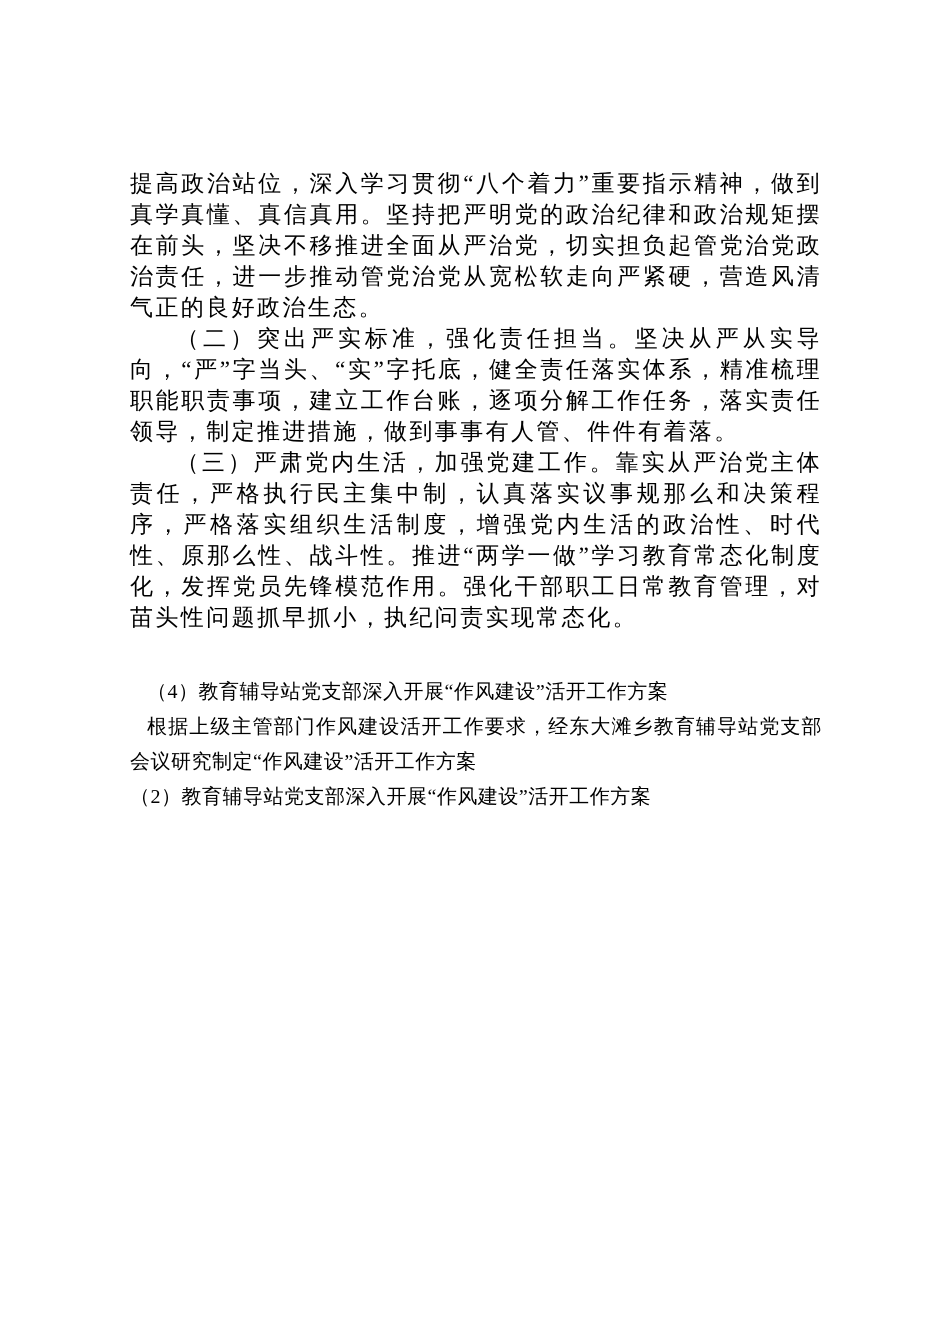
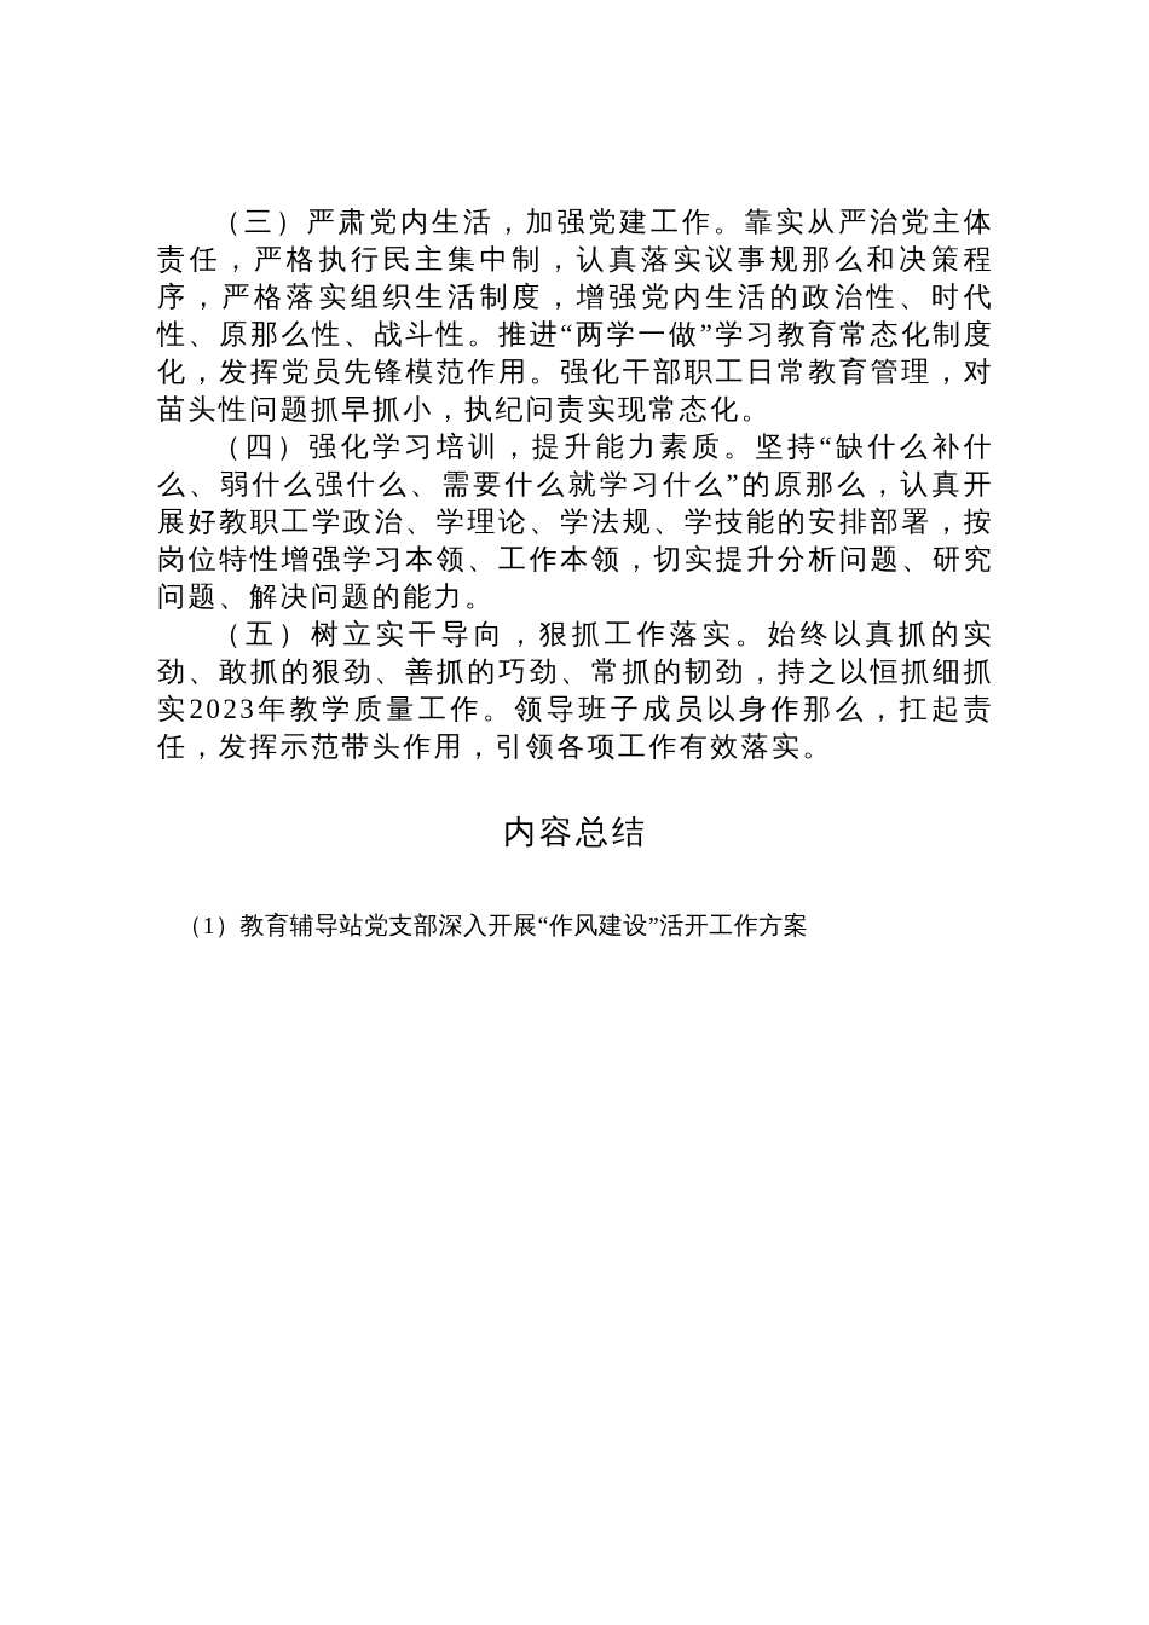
- 提高政治站位，深入学习贯彻“八个着力”重要指示精神，做到真学真懂、真信真用。坚持把严明党的政治纪律和政治规矩摆在前头，坚决不移推进全面从严治党，切实担负起管党治党政治责任，进一步推动管党治党从宽松软走向严紧硬，营造风清气正的良好政治生态。
- （二）突出严实标准，强化责任担当。坚决从严从实导向，“严”字当头、“实”字托底，健全责任落实体系，精准梳理职能职责事项，建立工作台账，逐项分解工作任务，落实责任领导，制定推进措施，做到事事有人管、件件有着落。
  （三）严肃党内生活，加强党建工作。靠实从严治党主体责任，严格执行民主集中制，认真落实议事规那么和决策程序，严格落实组织生活制度，增强党内生活的政治性、时代性、原那么性、战斗性。推进“两学一做”学习教育常态化制度化，发挥党员先锋模范作用。强化干部职工日常教育管理，对苗头性问题抓早抓小，执纪问责实现常态化。
+ （四）强化学习培训，提升能力素质。坚持“缺什么补什么、弱什么强什么、需要什么就学习什么”的原那么，认真开展好教职工学政治、学理论、学法规、学技能的安排部署，按岗位特性增强学习本领、工作本领，切实提升分析问题、研究问题、解决问题的能力。
+ （五）树立实干导向，狠抓工作落实。始终以真抓的实劲、敢抓的狠劲、善抓的巧劲、常抓的韧劲，持之以恒抓细抓实2023年教学质量工作。领导班子成员以身作那么，扛起责任，发挥示范带头作用，引领各项工作有效落实。
+ 内容总结
- （4）教育辅导站党支部深入开展“作风建设”活开工作方案
+ （1）教育辅导站党支部深入开展“作风建设”活开工作方案
- 根据上级主管部门作风建设活开工作要求，经东大滩乡教育辅导站党支部会议研究制定“作风建设”活开工作方案
- （2）教育辅导站党支部深入开展“作风建设”活开工作方案
